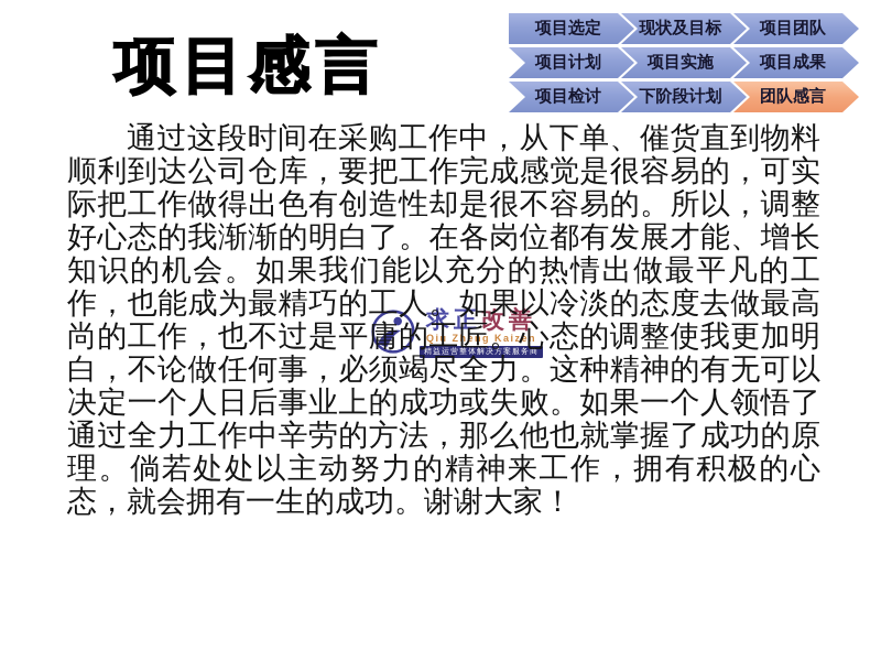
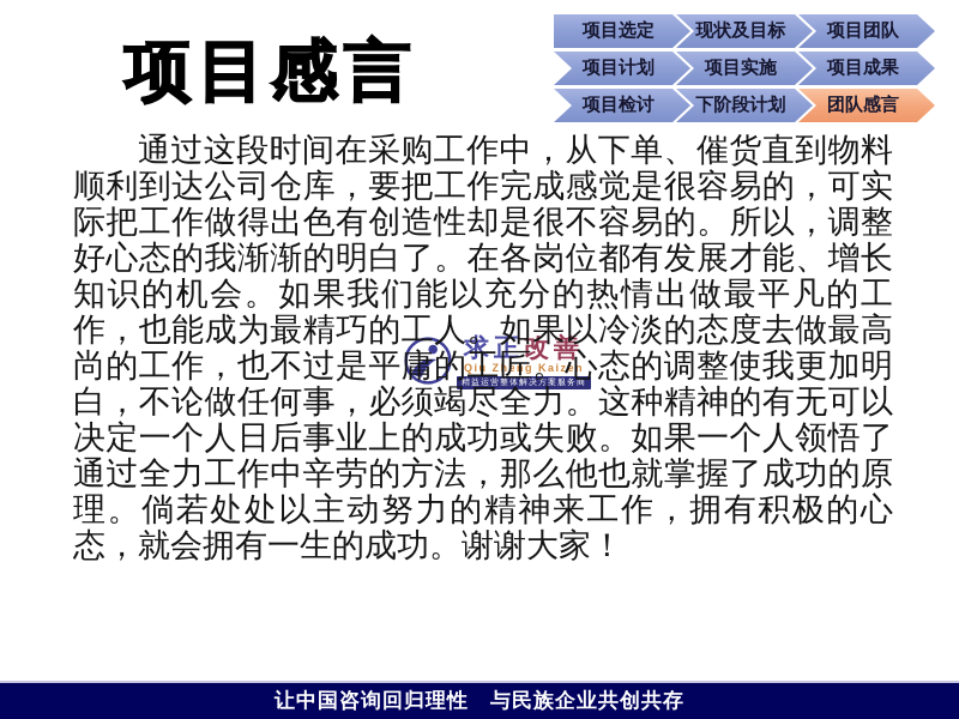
  项目感言
  项目选定
  现状及目标
  项目团队
  项目计划
  项目实施
  项目成果
  项目检讨
  下阶段计划
  团队感言
  求正改善
  Qiu Zheng Kaizen
  通过这段时间在采购工作中，从下单、催货直到物料顺利到达公司仓库，要把工作完成感觉是很容易的，可实际把工作做得出色有创造性却是很不容易的。所以，调整好心态的我渐渐的明白了。在各岗位都有发展才能、增长知识的机会。如果我们能以充分的热情出做最平凡的工作，也能成为最精巧的工人。如果以冷淡的态度去做最高尚的工作，也不过是平庸的工匠。心态的调整使我更加明白，不论做任何事，必须竭尽全力。这种精神的有无可以决定一个人日后事业上的成功或失败。如果一个人领悟了通过全力工作中辛劳的方法，那么他也就掌握了成功的原理。倘若处处以主动努力的精神来工作，拥有积极的心态，就会拥有一生的成功。谢谢大家！
+ 让中国咨询回归理性 与民族企业共创共存
